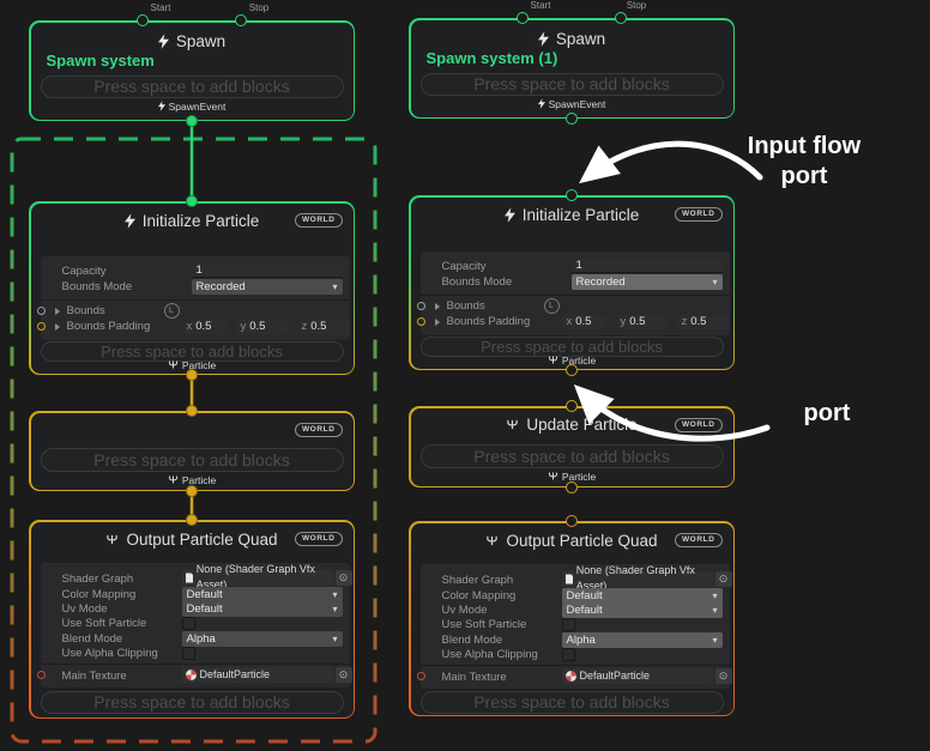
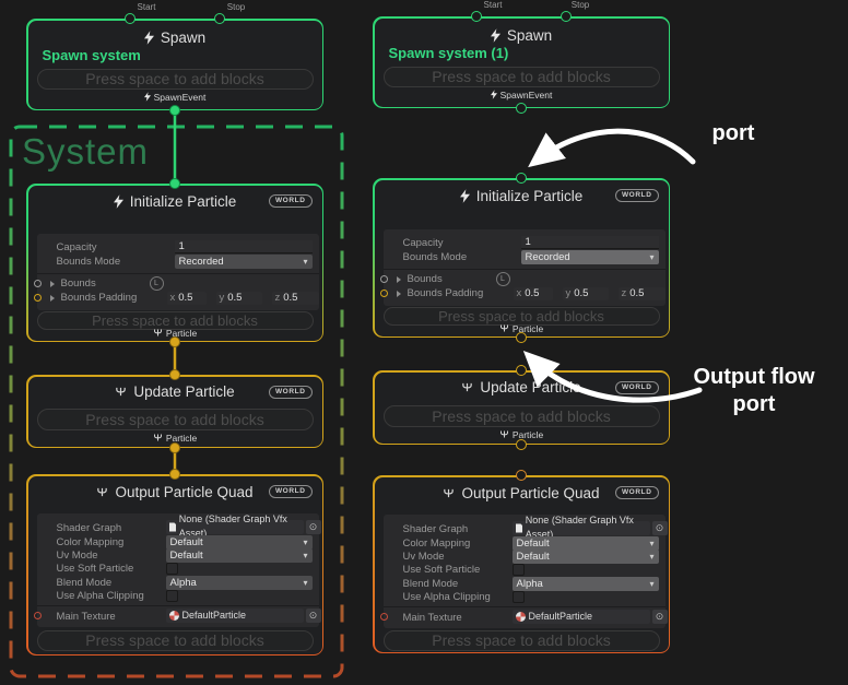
+ System
  Start
  Stop
  Spawn
  Spawn system
  Press space to add blocks
  SpawnEvent
  Initialize Particle
  Capacity
  1
  Bounds Mode
  Recorded
  ▾
  Bounds
  Bounds Padding
  x 0.5
  y 0.5
  z 0.5
  Press space to add blocks
  Particle
+ Update Particle
  Press space to add blocks
  Particle
  Output Particle Quad
  Shader Graph
  None (Shader Graph Vfx Asset)
  ⊙
  Color Mapping
  Default
  ▾
  Uv Mode
  Default
  ▾
  Use Soft Particle
  Blend Mode
  Alpha
  ▾
  Use Alpha Clipping
  Main Texture
  DefaultParticle
  ⊙
  Press space to add blocks
  Start
  Stop
  Spawn
  Spawn system (1)
  Press space to add blocks
  SpawnEvent
  Initialize Particle
  Capacity
  1
  Bounds Mode
  Recorded
  ▾
  Bounds
  Bounds Padding
  x 0.5
  y 0.5
  z 0.5
  Press space to add blocks
  Particle
  Update Partic
  Press space to add blocks
  Particle
  Output Particle Quad
  Shader Graph
  None (Shader Graph Vfx Asset)
  ⊙
  Color Mapping
  Default
  ▾
  Uv Mode
  Default
  ▾
  Use Soft Particle
  Blend Mode
  Alpha
  ▾
  Use Alpha Clipping
  Main Texture
  DefaultParticle
  ⊙
  Press space to add blocks
- Input flow
  port
+ Output flow
  port
